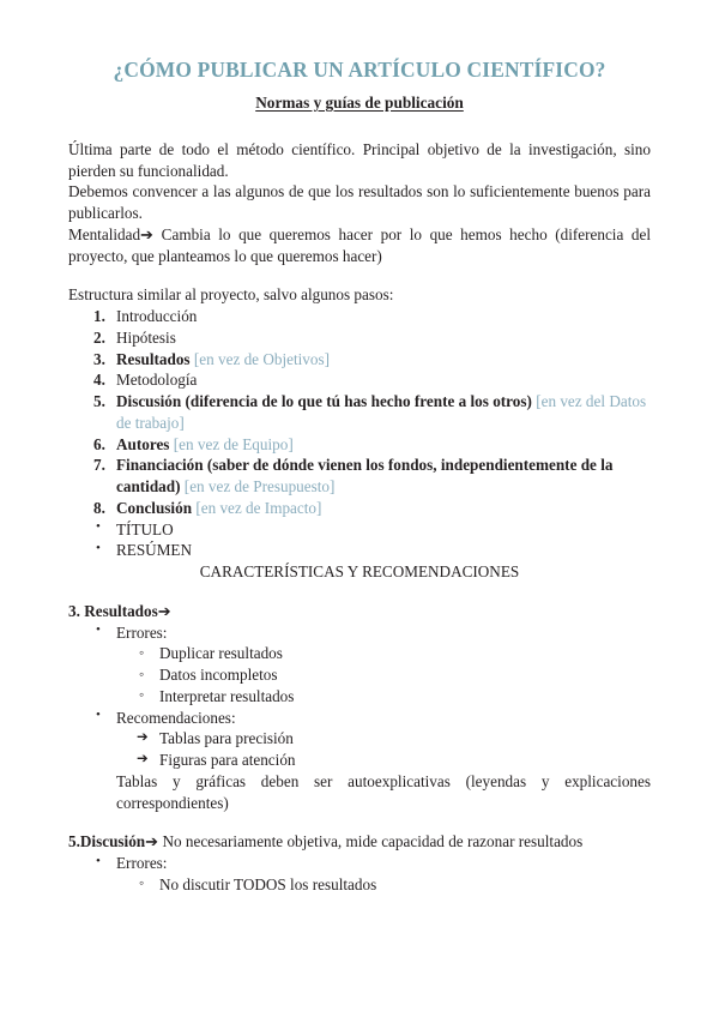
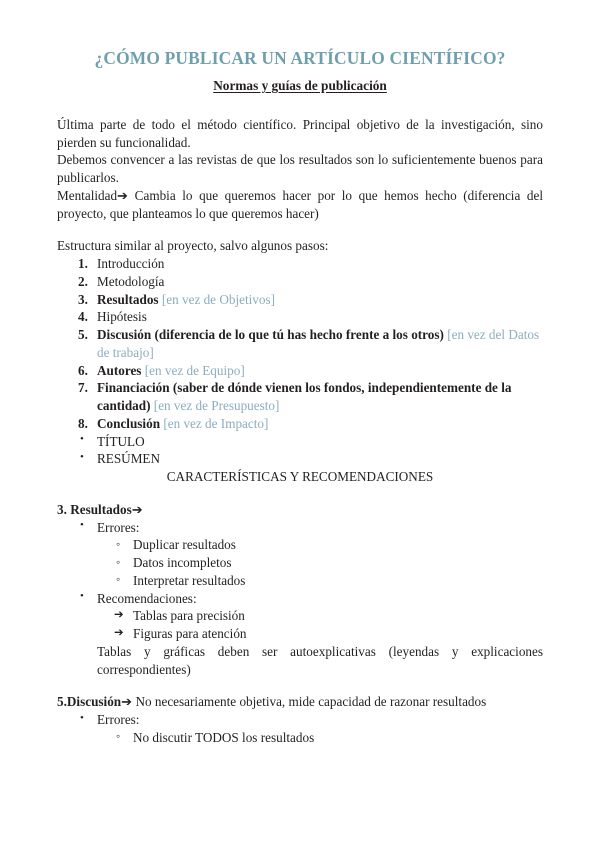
  ¿CÓMO PUBLICAR UN ARTÍCULO CIENTÍFICO?
  Normas y guías de publicación
  Última parte de todo el método científico. Principal objetivo de la investigación, sino pierden su funcionalidad.
- Debemos convencer a las algunos de que los resultados son lo suficientemente buenos para publicarlos.
+ Debemos convencer a las revistas de que los resultados son lo suficientemente buenos para publicarlos.
  Mentalidad➔ Cambia lo que queremos hacer por lo que hemos hecho (diferencia del proyecto, que planteamos lo que queremos hacer)
  Estructura similar al proyecto, salvo algunos pasos:
  1.
  Introducción
  2.
- Hipótesis
+ Metodología
  3.
  Resultados [en vez de Objetivos]
  4.
- Metodología
+ Hipótesis
  5.
  Discusión (diferencia de lo que tú has hecho frente a los otros) [en vez del Datos de trabajo]
  6.
  Autores [en vez de Equipo]
  7.
  Financiación (saber de dónde vienen los fondos, independientemente de la cantidad) [en vez de Presupuesto]
  8.
  Conclusión [en vez de Impacto]
  TÍTULO
  RESÚMEN
  CARACTERÍSTICAS Y RECOMENDACIONES
  3. Resultados➔
  Errores:
  Duplicar resultados
  Datos incompletos
  Interpretar resultados
  Recomendaciones:
  Tablas para precisión
  Figuras para atención
  Tablas y gráficas deben ser autoexplicativas (leyendas y explicaciones correspondientes)
  5.Discusión➔ No necesariamente objetiva, mide capacidad de razonar resultados
  Errores:
  No discutir TODOS los resultados
